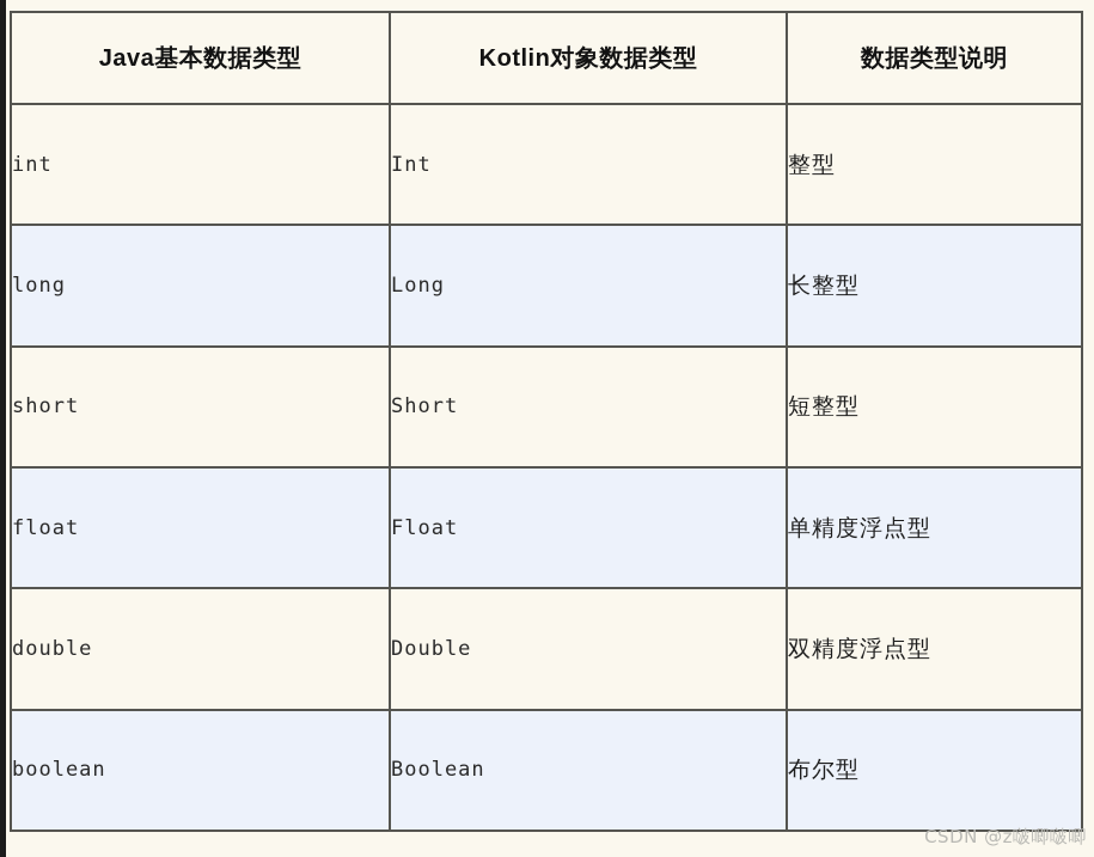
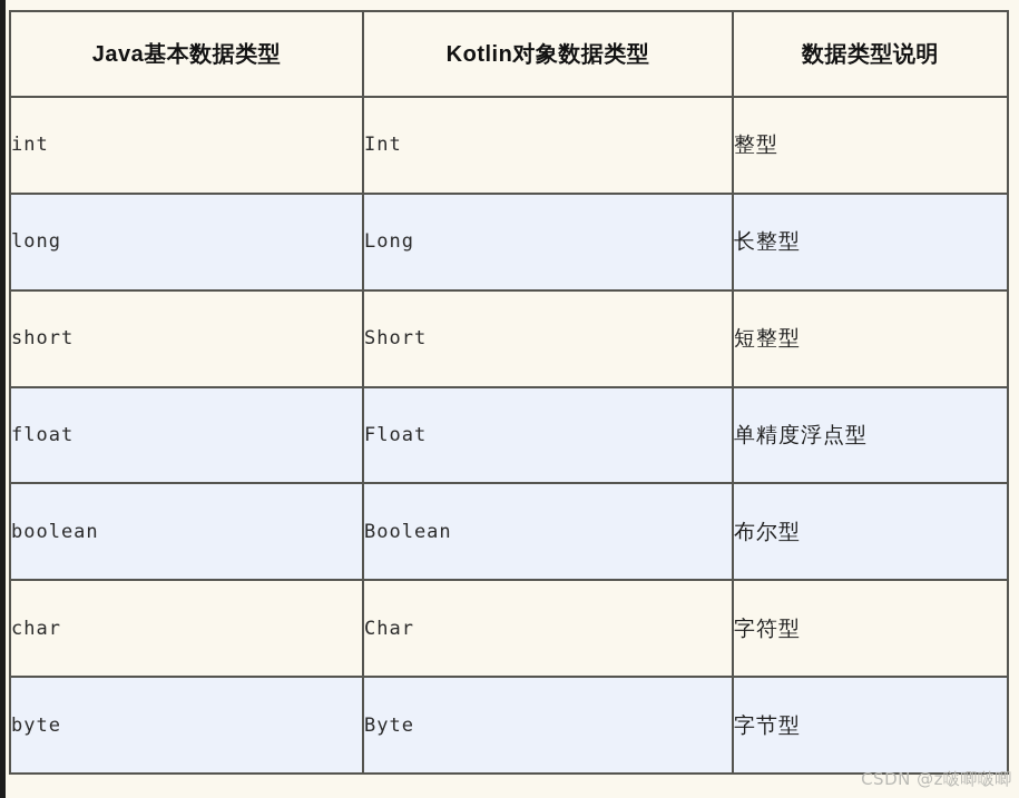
  Java基本数据类型	Kotlin对象数据类型	数据类型说明
  int	Int	整型
  long	Long	长整型
  short	Short	短整型
  float	Float	单精度浮点型
- double	Double	双精度浮点型
  boolean	Boolean	布尔型
+ char	Char	字符型
+ byte	Byte	字节型
  CSDN @z啵唧啵唧
